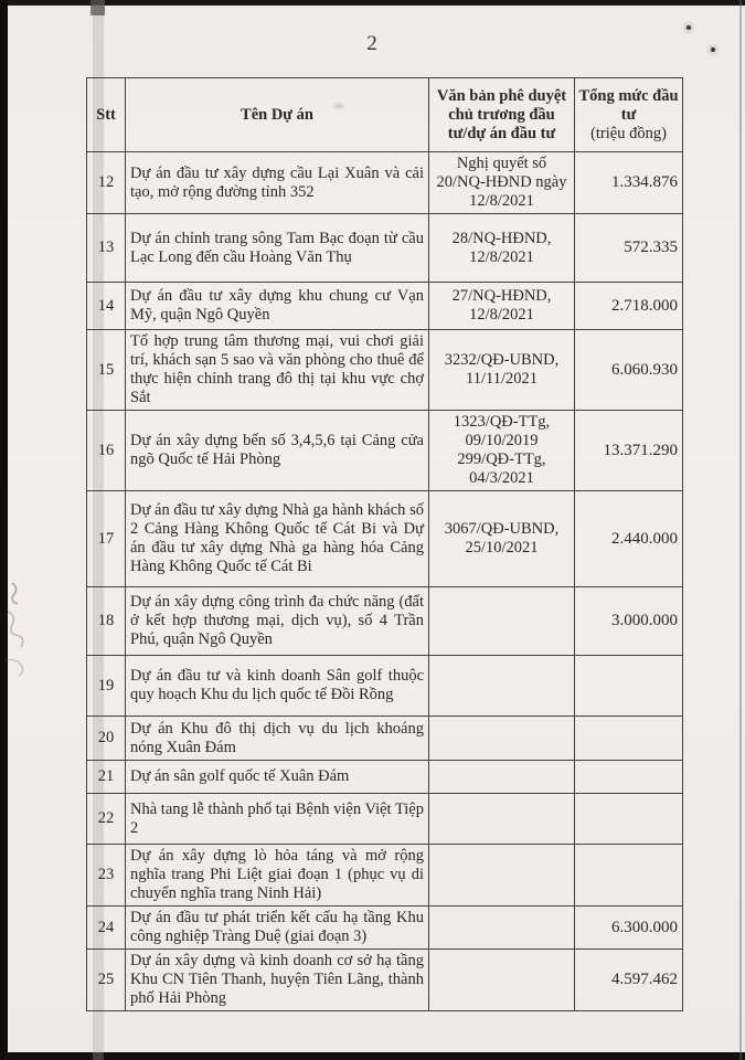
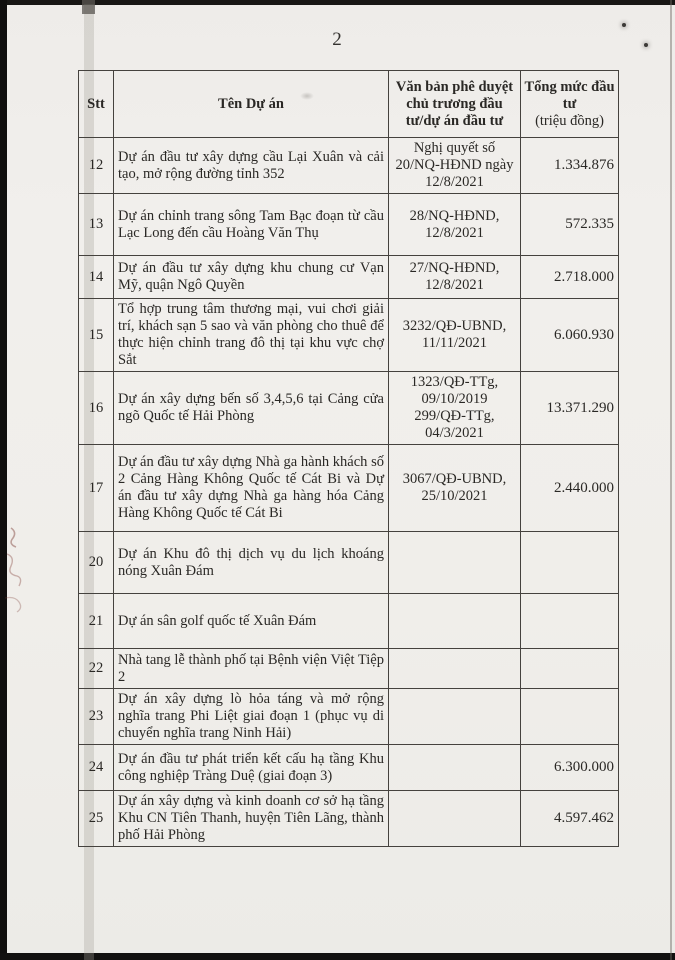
  2
  Stt	Tên Dự án	Văn bản phê duyệt chủ trương đầu tư/dự án đầu tư	Tổng mức đầu tư (triệu đồng)
  12	Dự án đầu tư xây dựng cầu Lại Xuân và cải tạo, mở rộng đường tỉnh 352	Nghị quyết số 20/NQ-HĐND ngày 12/8/2021	1.334.876
  13	Dự án chỉnh trang sông Tam Bạc đoạn từ cầu Lạc Long đến cầu Hoàng Văn Thụ	28/NQ-HĐND, 12/8/2021	572.335
  14	Dự án đầu tư xây dựng khu chung cư Vạn Mỹ, quận Ngô Quyền	27/NQ-HĐND, 12/8/2021	2.718.000
  15	Tổ hợp trung tâm thương mại, vui chơi giải trí, khách sạn 5 sao và văn phòng cho thuê để thực hiện chỉnh trang đô thị tại khu vực chợ Sắt	3232/QĐ-UBND, 11/11/2021	6.060.930
  16	Dự án xây dựng bến số 3,4,5,6 tại Cảng cửa ngõ Quốc tế Hải Phòng	1323/QĐ-TTg, 09/10/2019 299/QĐ-TTg, 04/3/2021	13.371.290
  17	Dự án đầu tư xây dựng Nhà ga hành khách số 2 Cảng Hàng Không Quốc tế Cát Bi và Dự án đầu tư xây dựng Nhà ga hàng hóa Cảng Hàng Không Quốc tế Cát Bi	3067/QĐ-UBND, 25/10/2021	2.440.000
- 18	Dự án xây dựng công trình đa chức năng (đất ở kết hợp thương mại, dịch vụ), số 4 Trần Phú, quận Ngô Quyền		3.000.000
- 19	Dự án đầu tư và kinh doanh Sân golf thuộc quy hoạch Khu du lịch quốc tế Đồi Rồng
  20	Dự án Khu đô thị dịch vụ du lịch khoáng nóng Xuân Đám
  21	Dự án sân golf quốc tế Xuân Đám
  22	Nhà tang lễ thành phố tại Bệnh viện Việt Tiệp 2
  23	Dự án xây dựng lò hỏa táng và mở rộng nghĩa trang Phi Liệt giai đoạn 1 (phục vụ di chuyển nghĩa trang Ninh Hải)
  24	Dự án đầu tư phát triển kết cấu hạ tầng Khu công nghiệp Tràng Duệ (giai đoạn 3)		6.300.000
  25	Dự án xây dựng và kinh doanh cơ sở hạ tầng Khu CN Tiên Thanh, huyện Tiên Lãng, thành phố Hải Phòng		4.597.462
